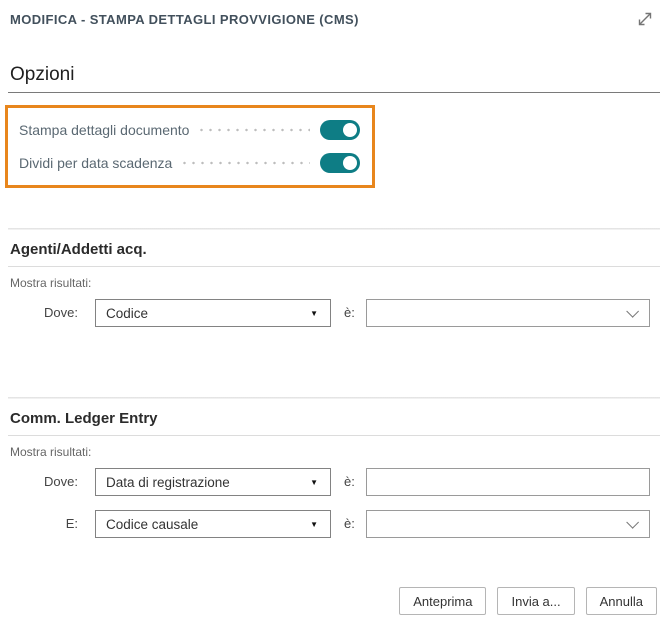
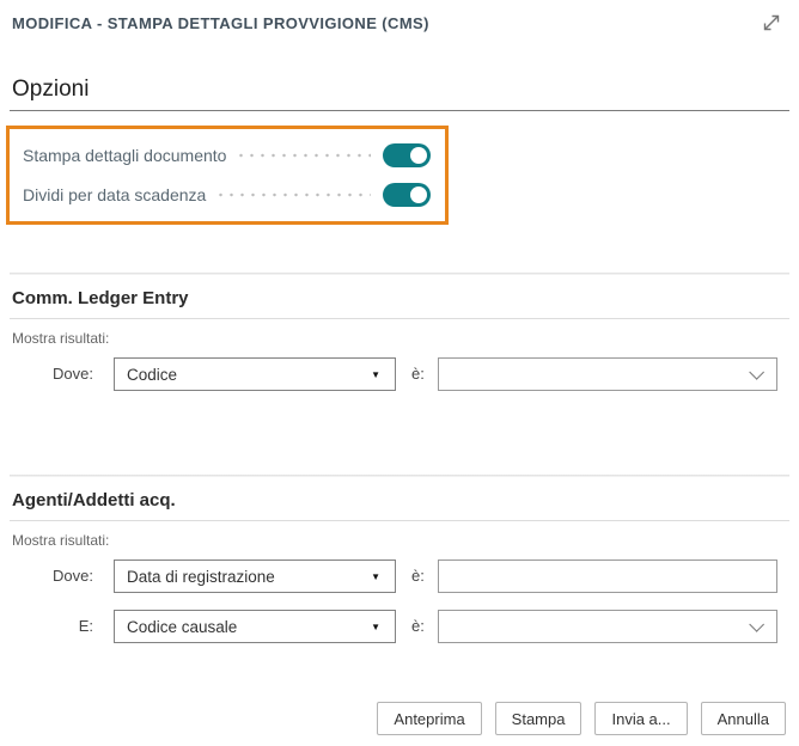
  MODIFICA - STAMPA DETTAGLI PROVVIGIONE (CMS)
  Opzioni
  Stampa dettagli documento
  Dividi per data scadenza
- Agenti/Addetti acq.
+ Comm. Ledger Entry
  Mostra risultati:
  Dove:
  Codice
  ▼
  è:
- Comm. Ledger Entry
+ Agenti/Addetti acq.
  Mostra risultati:
  Dove:
  Data di registrazione
  ▼
  è:
  E:
  Codice causale
  ▼
  è:
  Anteprima
+ Stampa
  Invia a...
  Annulla
